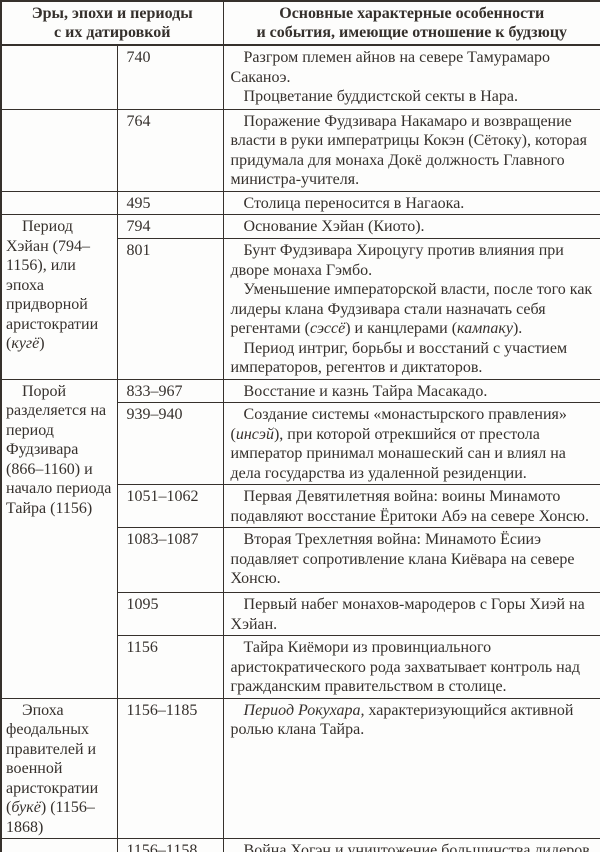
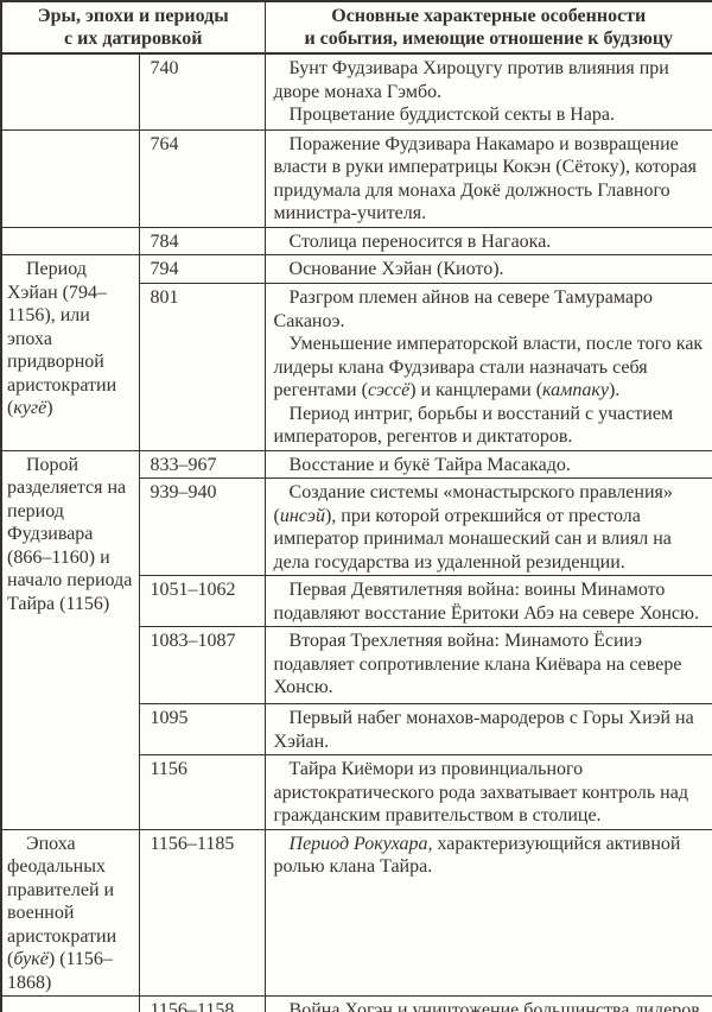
  Эры, эпохи и периоды с их датировкой	Основные характерные особенности и события, имеющие отношение к будзюцу
- 	740	Разгром племен айнов на севере Тамурамаро Саканоэ. Процветание буддистской секты в Нара.
+ 	740	Бунт Фудзивара Хироцугу против влияния при дворе монаха Гэмбо. Процветание буддистской секты в Нара.
  	764	Поражение Фудзивара Накамаро и возвращение власти в руки императрицы Кокэн (Сётоку), которая придумала для монаха Докё должность Главного министра-учителя.
- 	495	Столица переносится в Нагаока.
+ 	784	Столица переносится в Нагаока.
  Период Хэйан (794–1156), или эпоха придворной аристократии (кугё)	794	Основание Хэйан (Киото).
- 801	Бунт Фудзивара Хироцугу против влияния при дворе монаха Гэмбо. Уменьшение императорской власти, после того как лидеры клана Фудзивара стали назначать себя регентами (сэссё) и канцлерами (кампаку). Период интриг, борьбы и восстаний с участием императоров, регентов и диктаторов.
+ 801	Разгром племен айнов на севере Тамурамаро Саканоэ. Уменьшение императорской власти, после того как лидеры клана Фудзивара стали назначать себя регентами (сэссё) и канцлерами (кампаку). Период интриг, борьбы и восстаний с участием императоров, регентов и диктаторов.
- Порой разделяется на период Фудзивара (866–1160) и начало периода Тайра (1156)	833–967	Восстание и казнь Тайра Масакадо.
+ Порой разделяется на период Фудзивара (866–1160) и начало периода Тайра (1156)	833–967	Восстание и букё Тайра Масакадо.
  939–940	Создание системы «монастырского правления» (инсэй), при которой отрекшийся от престола император принимал монашеский сан и влиял на дела государства из удаленной резиденции.
  1051–1062	Первая Девятилетняя война: воины Минамото подавляют восстание Ёритоки Абэ на севере Хонсю.
  1083–1087	Вторая Трехлетняя война: Минамото Ёсииэ подавляет сопротивление клана Киёвара на севере Хонсю.
  1095	Первый набег монахов-мародеров с Горы Хиэй на Хэйан.
  1156	Тайра Киёмори из провинциального аристократического рода захватывает контроль над гражданским правительством в столице.
  Эпоха феодальных правителей и военной аристократии (букё) (1156–1868)	1156–1185	Период Рокухара, характеризующийся активной ролью клана Тайра.
